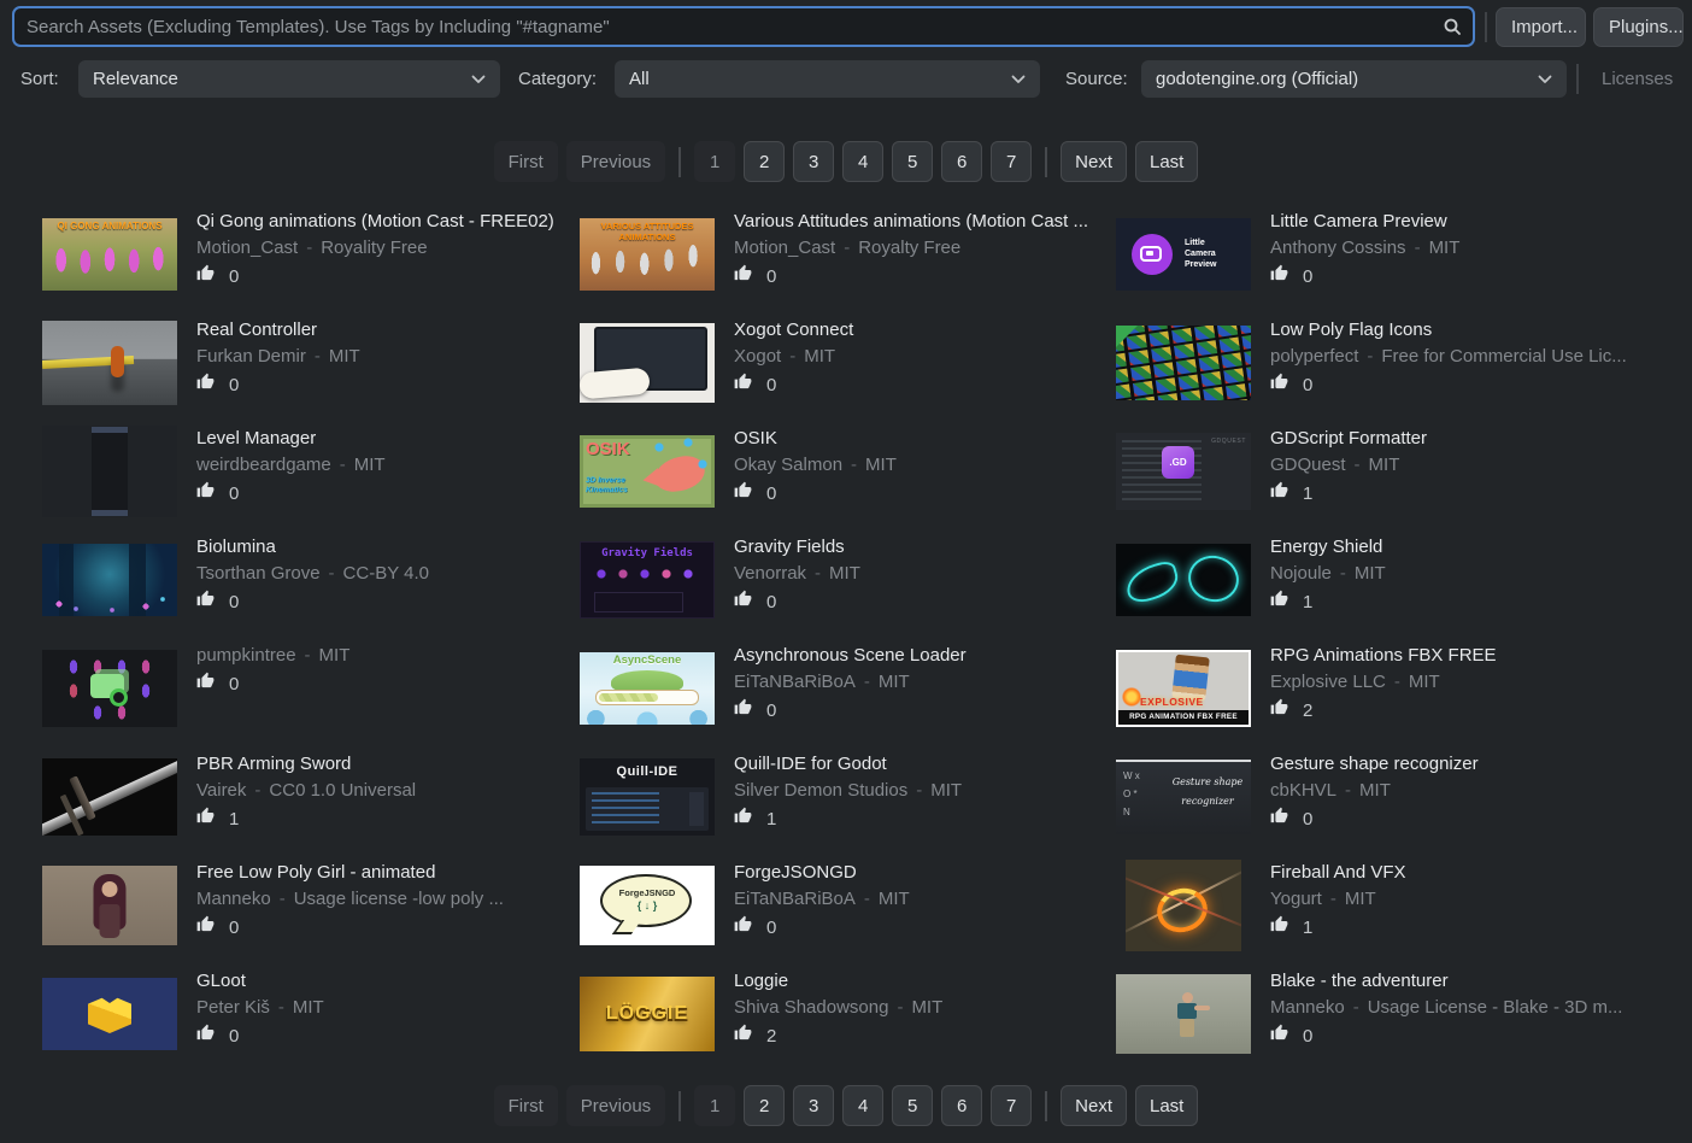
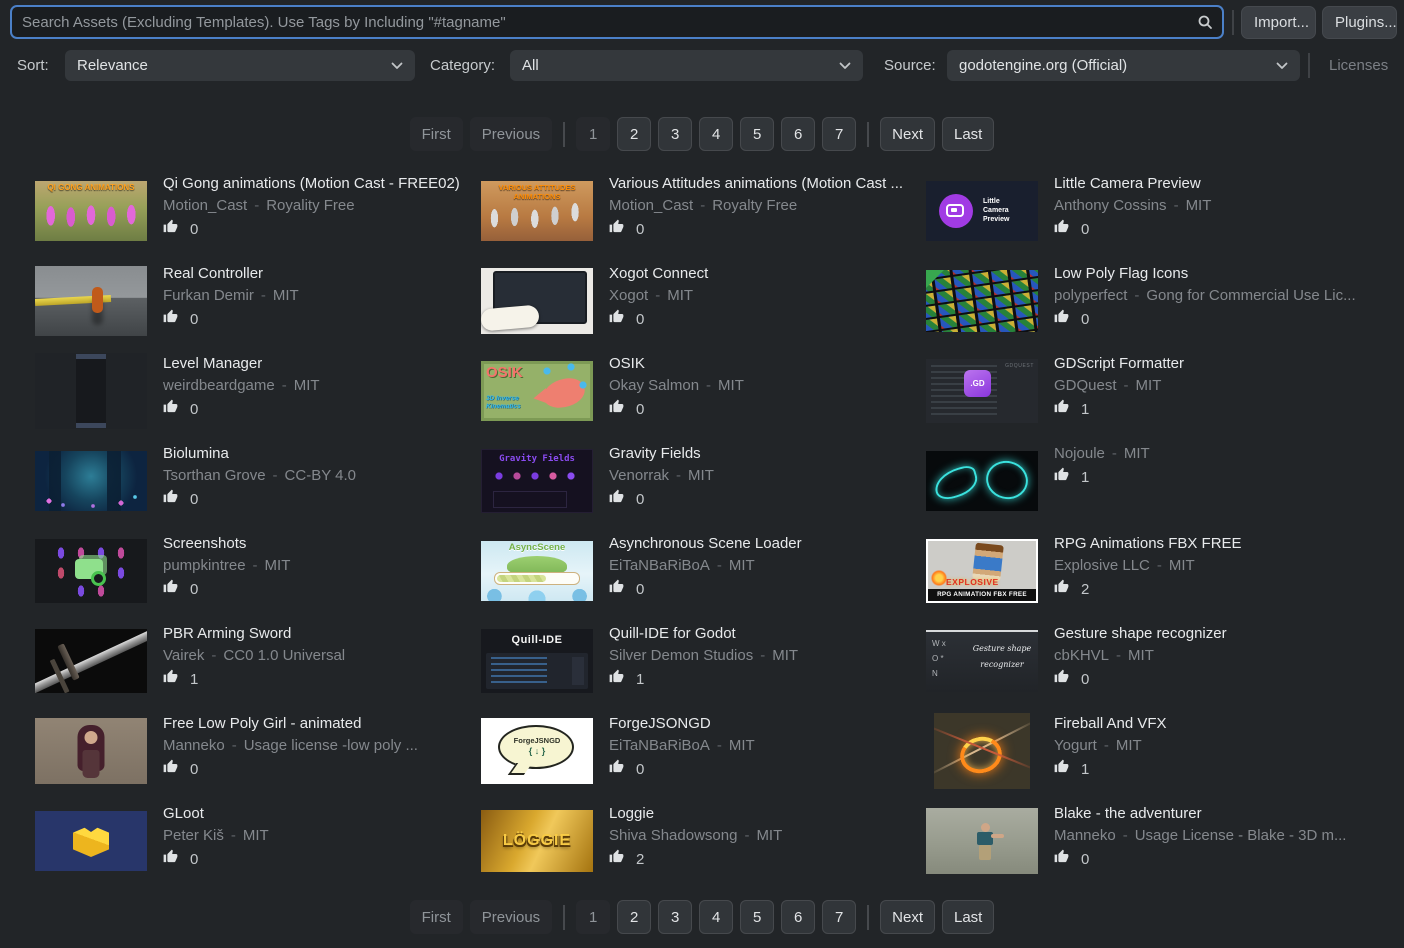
  Search Assets (Excluding Templates). Use Tags by Including "#tagname"
  Import...
  Plugins...
  Sort:
  Relevance
  Category:
  All
  Source:
  godotengine.org (Official)
  Licenses
  First
  Previous
  1
  2
  3
  4
  5
  6
  7
  Next
  Last
  Qi Gong animations (Motion Cast - FREE02)
  Motion_Cast - Royality Free
  0
  Various Attitudes animations (Motion Cast ...
  Motion_Cast - Royalty Free
  0
  Little Camera Preview
  Anthony Cossins - MIT
  0
  Real Controller
  Furkan Demir - MIT
  0
  Xogot Connect
  Xogot - MIT
  0
  Low Poly Flag Icons
- polyperfect - Free for Commercial Use Lic...
+ polyperfect - Gong for Commercial Use Lic...
  0
  Level Manager
  weirdbeardgame - MIT
  0
  OSIK
  OSIK
  Okay Salmon - MIT
  0
  .GD
  GDScript Formatter
  GDQuest - MIT
  1
  Biolumina
  Tsorthan Grove - CC-BY 4.0
  0
  Gravity Fields
  Gravity Fields
  Venorrak - MIT
  0
- Energy Shield
  Nojoule - MIT
  1
+ Screenshots
  pumpkintree - MIT
  0
  AsyncScene
  Asynchronous Scene Loader
  EiTaNBaRiBoA - MIT
  0
  EXPLOSIVE
  RPG Animations FBX FREE
  Explosive LLC - MIT
  2
  PBR Arming Sword
  Vairek - CC0 1.0 Universal
  1
  Quill-IDE
  Quill-IDE for Godot
  Silver Demon Studios - MIT
  1
  Gesture shape
  recognizer
  W x
  O *
  N
  Gesture shape recognizer
  cbKHVL - MIT
  0
  Free Low Poly Girl - animated
  Manneko - Usage license -low poly ...
  0
  ForgeJSNGD
  { ↓ }
  ForgeJSONGD
  EiTaNBaRiBoA - MIT
  0
  Fireball And VFX
  Yogurt - MIT
  1
  GLoot
  Peter Kiš - MIT
  0
  LÖGGIE
  Loggie
  Shiva Shadowsong - MIT
  2
  Blake - the adventurer
  Manneko - Usage License - Blake - 3D m...
  0
  First
  Previous
  1
  2
  3
  4
  5
  6
  7
  Next
  Last
